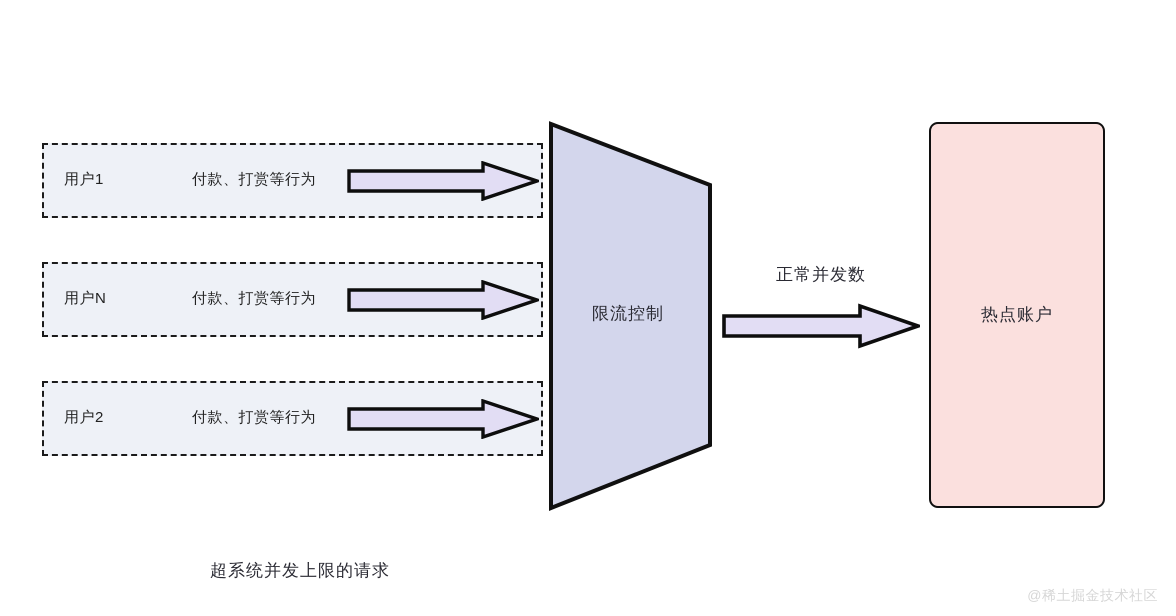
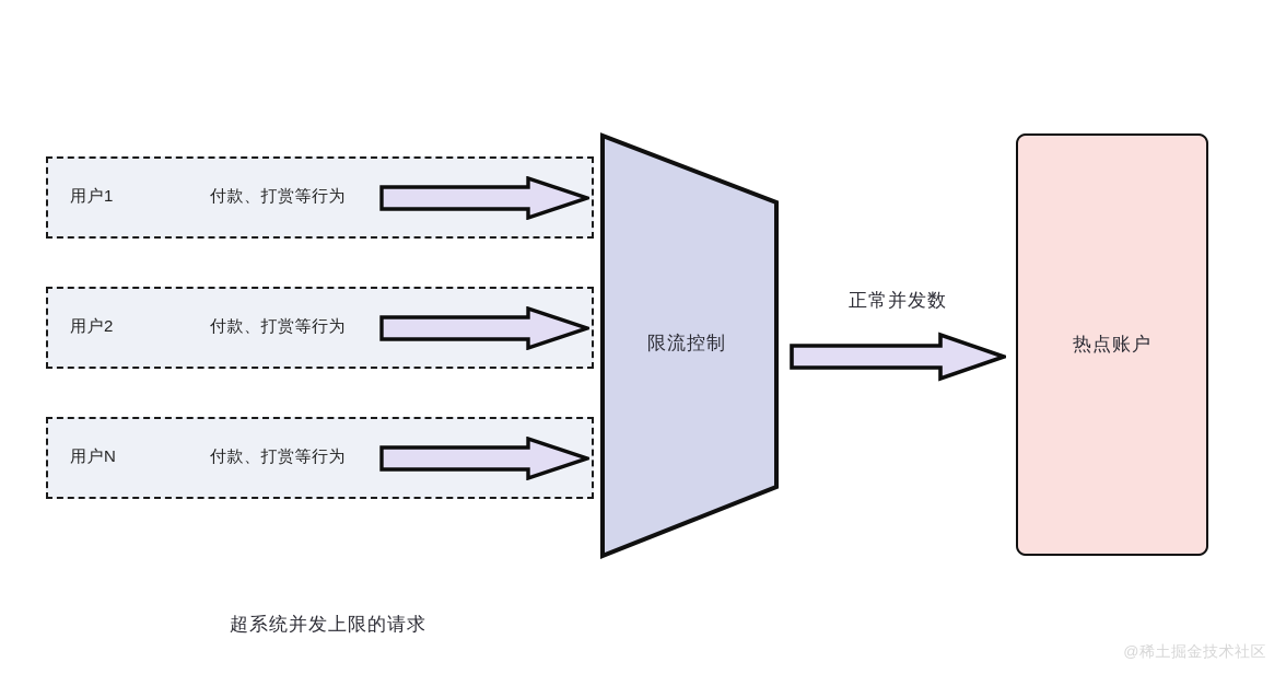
  用户1
  付款、打赏等行为
- 用户N
+ 用户2
  付款、打赏等行为
- 用户2
+ 用户N
  付款、打赏等行为
  限流控制
  正常并发数
  热点账户
  超系统并发上限的请求
  @稀土掘金技术社区
